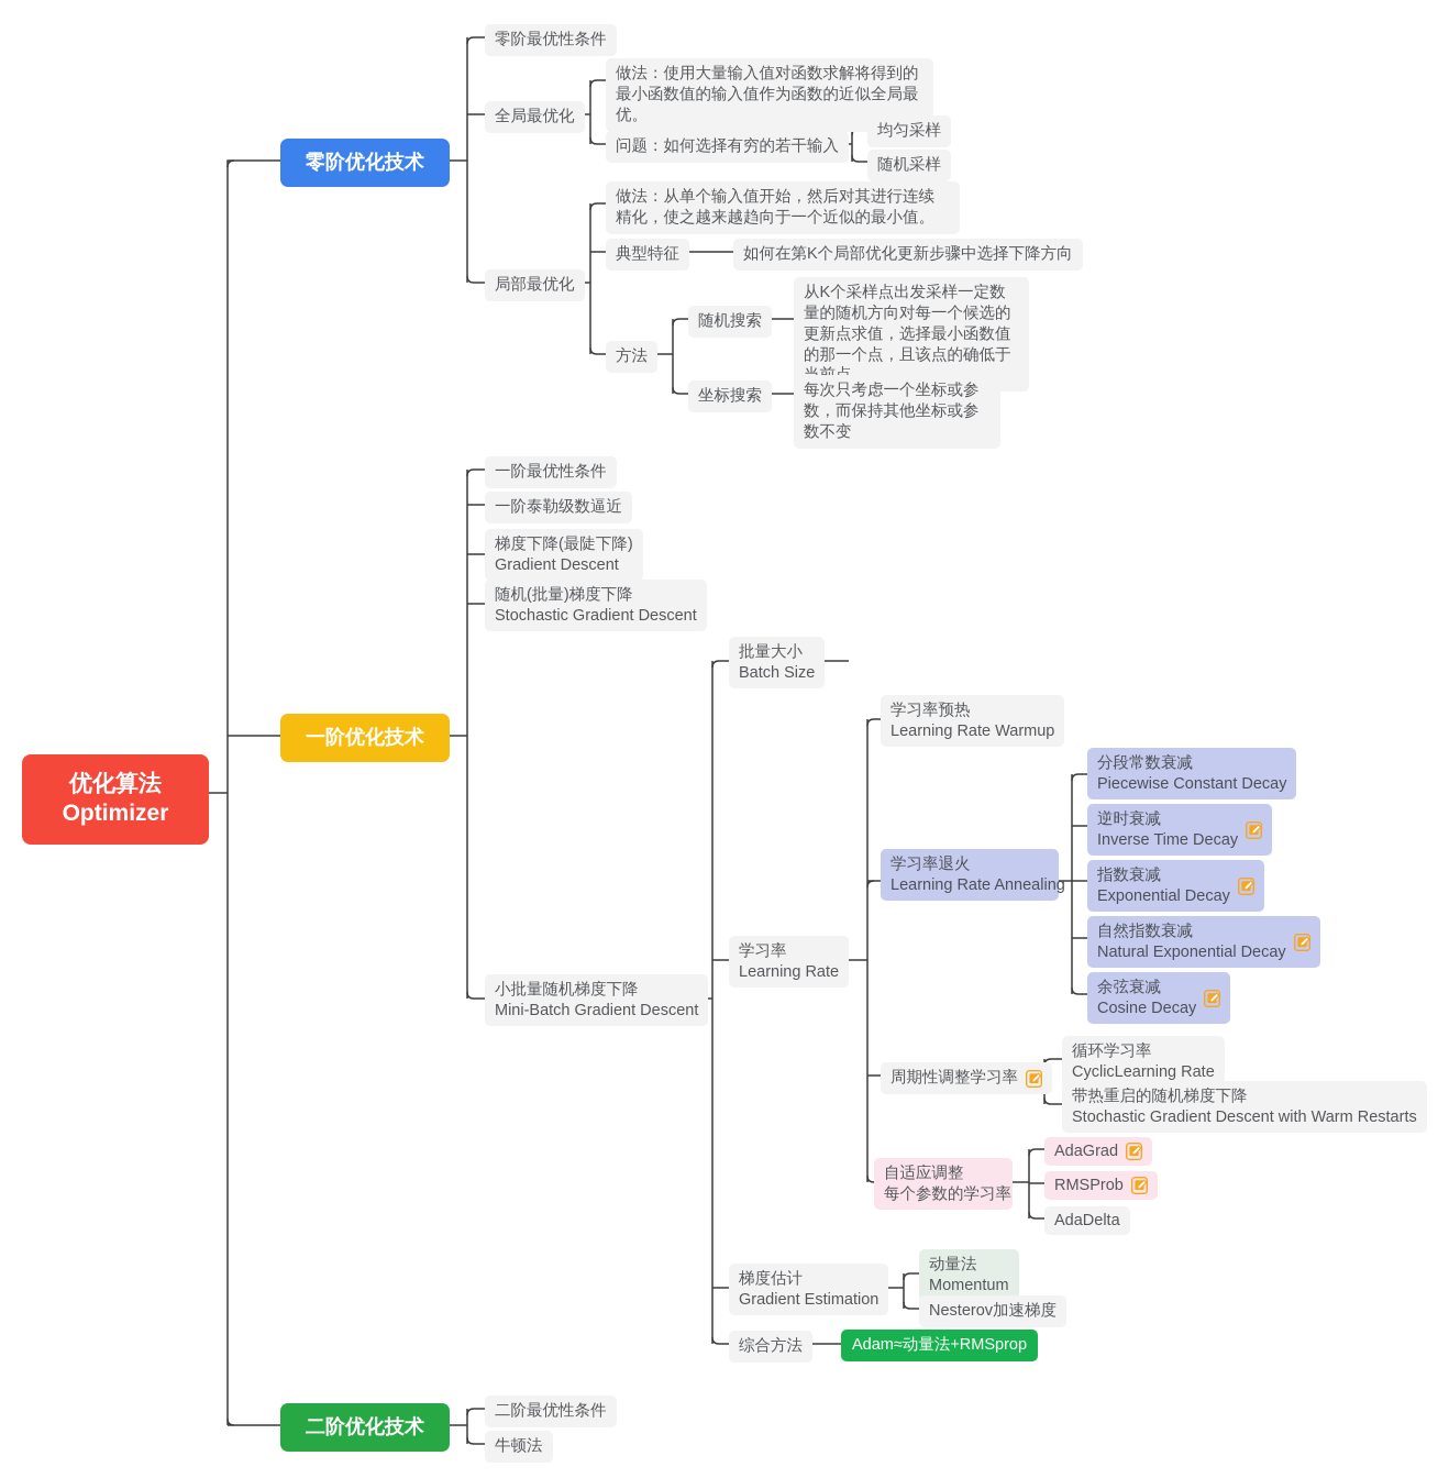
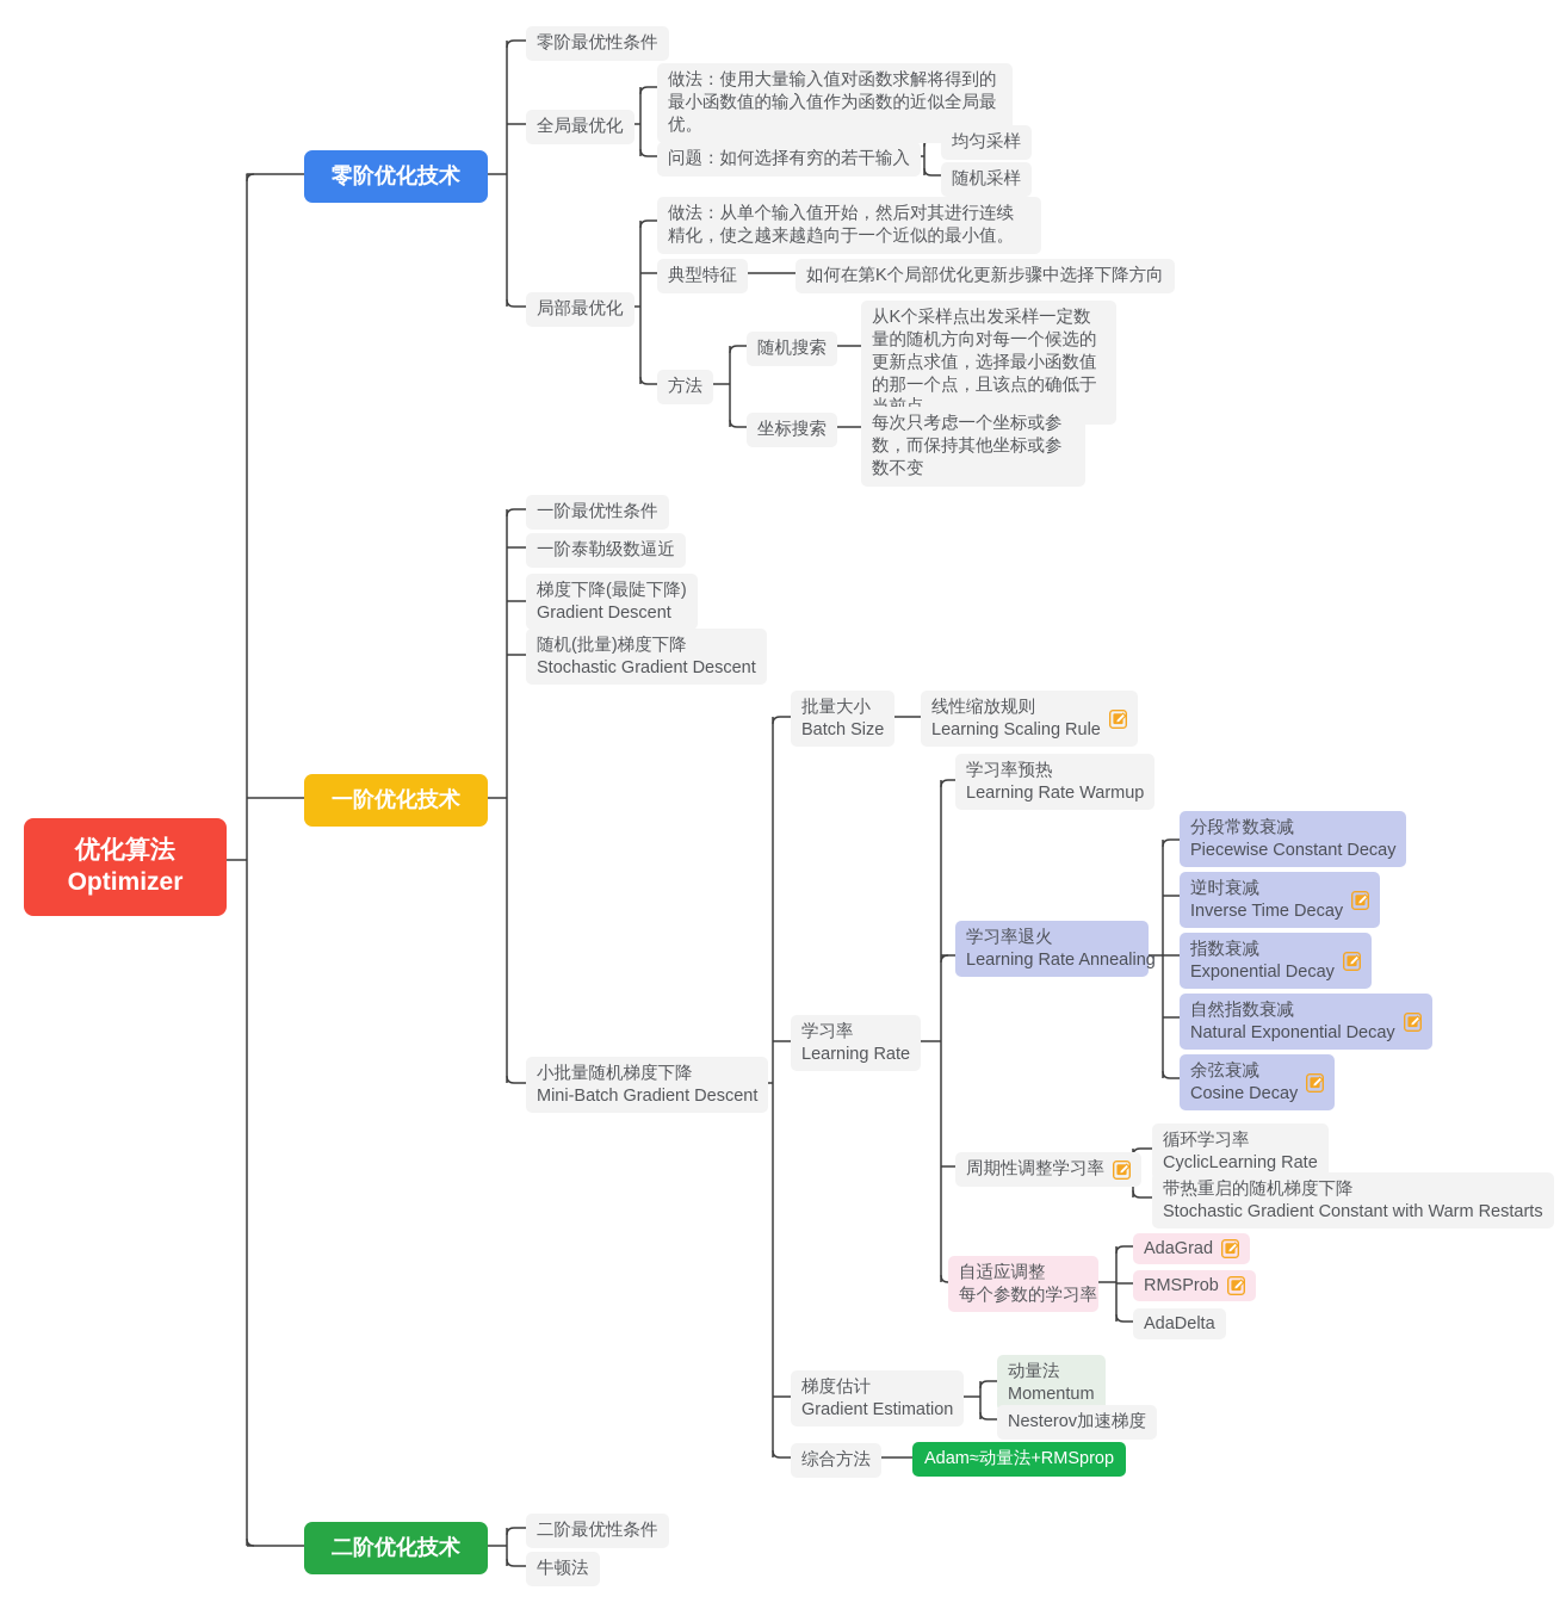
  优化算法
  Optimizer
  零阶优化技术
  一阶优化技术
  二阶优化技术
  零阶最优性条件
  全局最优化
  做法：使用大量输入值对函数求解将得到的最小函数值的输入值作为函数的近似全局最优。
  问题：如何选择有穷的若干输入
  均匀采样
  随机采样
  局部最优化
  做法：从单个输入值开始，然后对其进行连续精化，使之越来越趋向于一个近似的最小值。
  典型特征
  如何在第K个局部优化更新步骤中选择下降方向
  方法
  随机搜索
  从K个采样点出发采样一定数量的随机方向对每一个候选的更新点求值，选择最小函数值的那一个点，且该点的确低于
  坐标搜索
  每次只考虑一个坐标或参数，而保持其他坐标或参数不变
  一阶最优性条件
  一阶泰勒级数逼近
  梯度下降(最陡下降)
  Gradient Descent
  随机(批量)梯度下降
  Stochastic Gradient Descent
  小批量随机梯度下降
  Mini-Batch Gradient Descent
  批量大小
  Batch Size
+ 线性缩放规则
+ Learning Scaling Rule
  学习率
  Learning Rate
  学习率预热
  Learning Rate Warmup
  学习率退火
  Learning Rate Annealing
  分段常数衰减
  Piecewise Constant Decay
  逆时衰减
  Inverse Time Decay
  指数衰减
  Exponential Decay
  自然指数衰减
  Natural Exponential Decay
  余弦衰减
  Cosine Decay
  周期性调整学习率
  循环学习率
  CyclicLearning Rate
  带热重启的随机梯度下降
- Stochastic Gradient Descent with Warm Restarts
+ Stochastic Gradient Constant with Warm Restarts
  自适应调整
  每个参数的学习率
  AdaGrad
  RMSProb
  AdaDelta
  梯度估计
  Gradient Estimation
  动量法
  Momentum
  Nesterov加速梯度
  综合方法
  Adam≈动量法+RMSprop
  二阶最优性条件
  牛顿法
